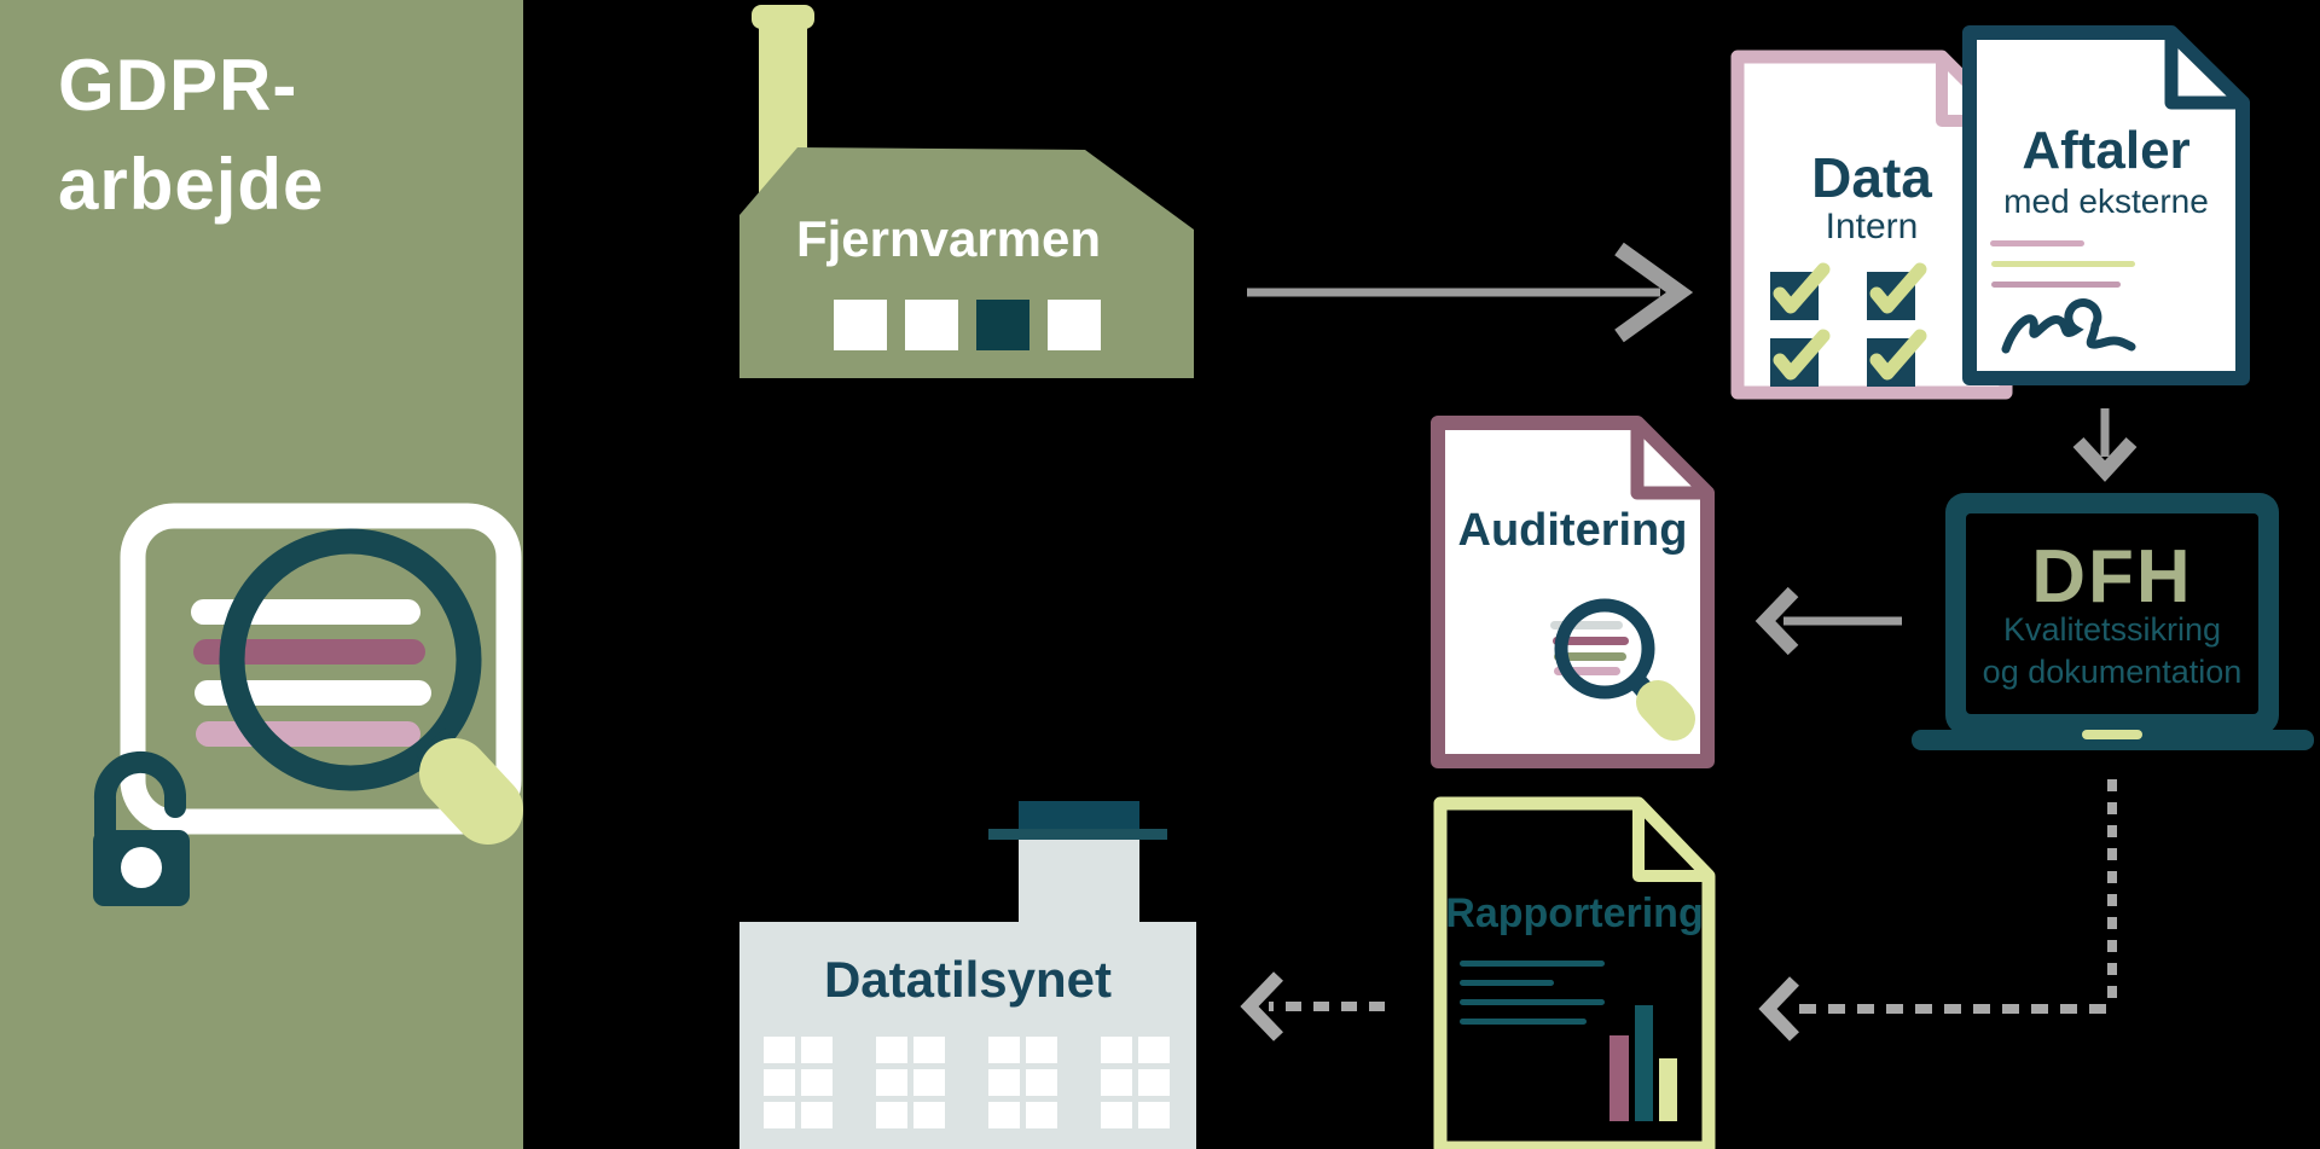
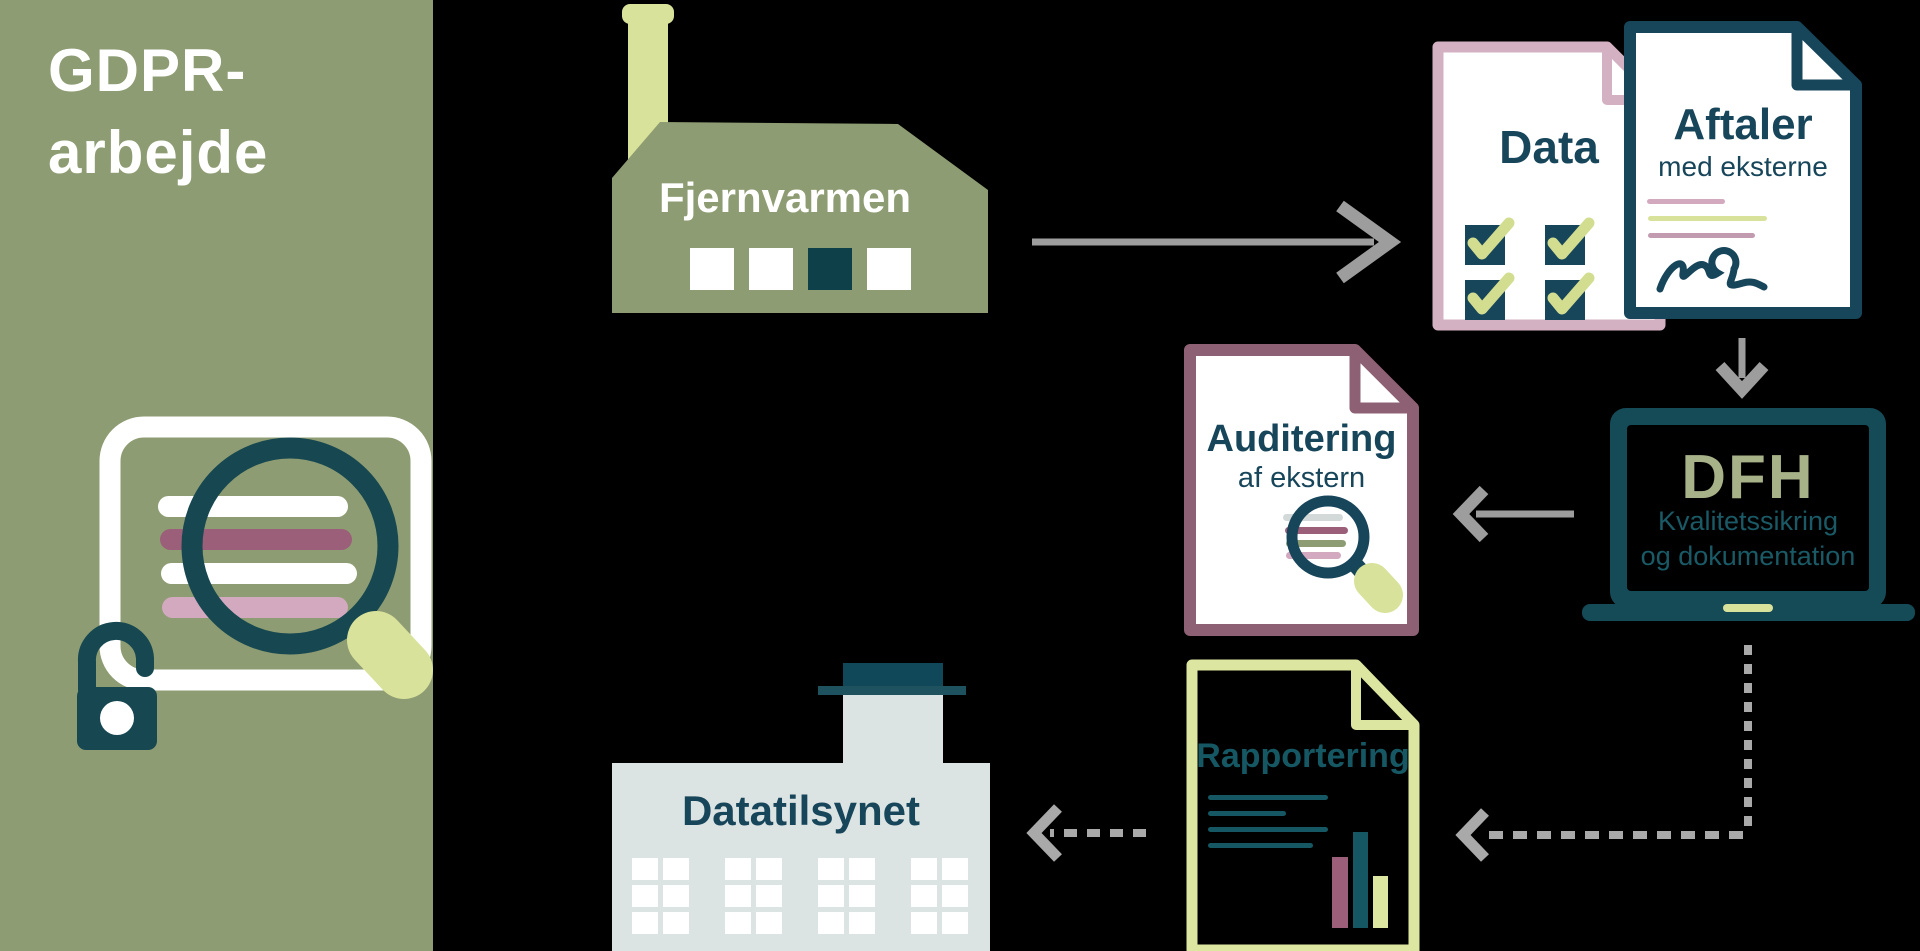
  GDPR-
  arbejde
  Fjernvarmen
  Data
- Intern
  Aftaler
  med eksterne
  DFH
  Kvalitetssikring
  og dokumentation
  Auditering
+ af ekstern
  Rapportering
  Datatilsynet
